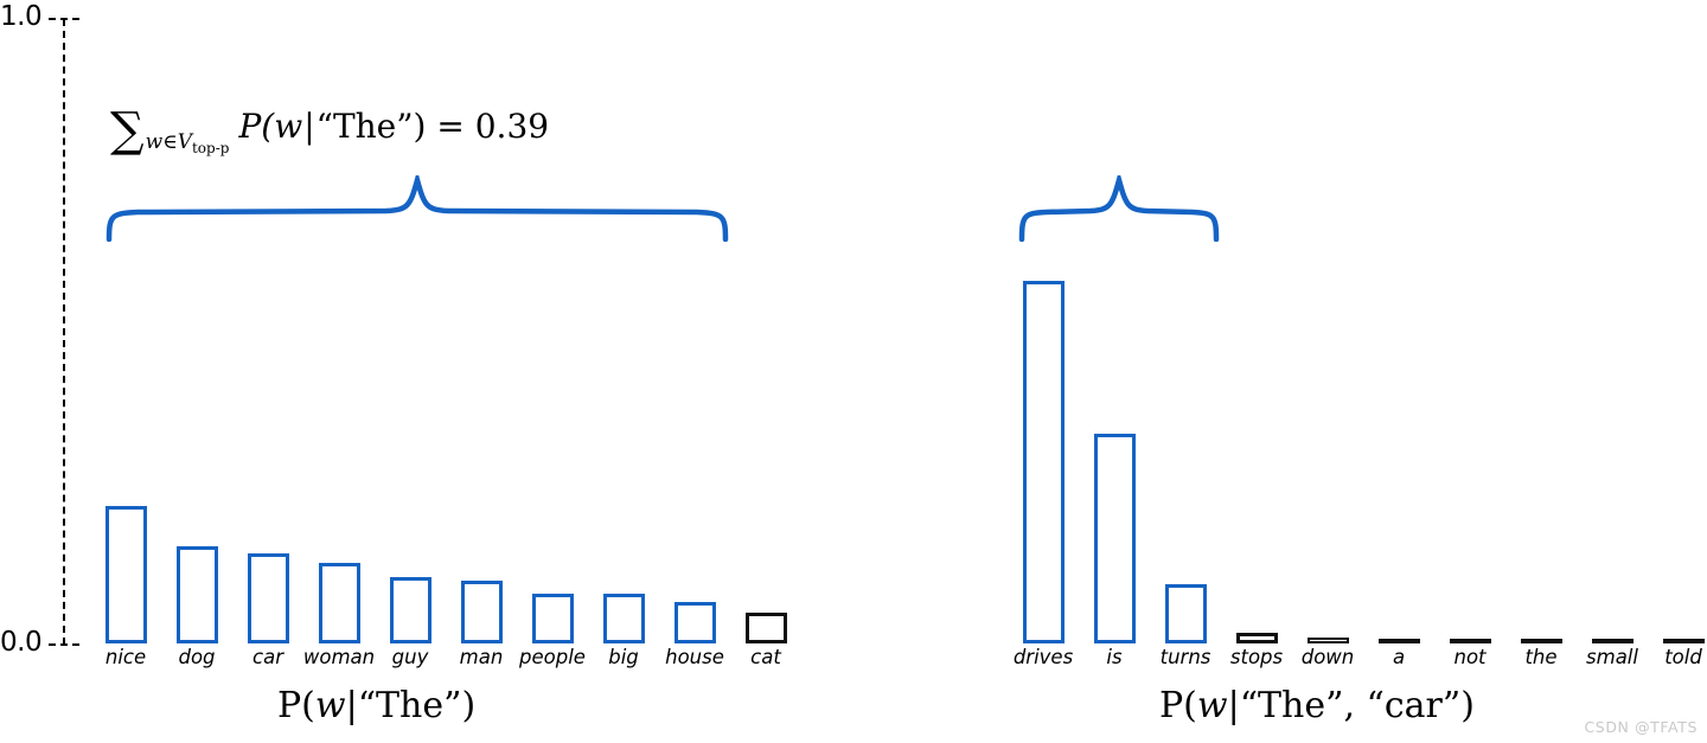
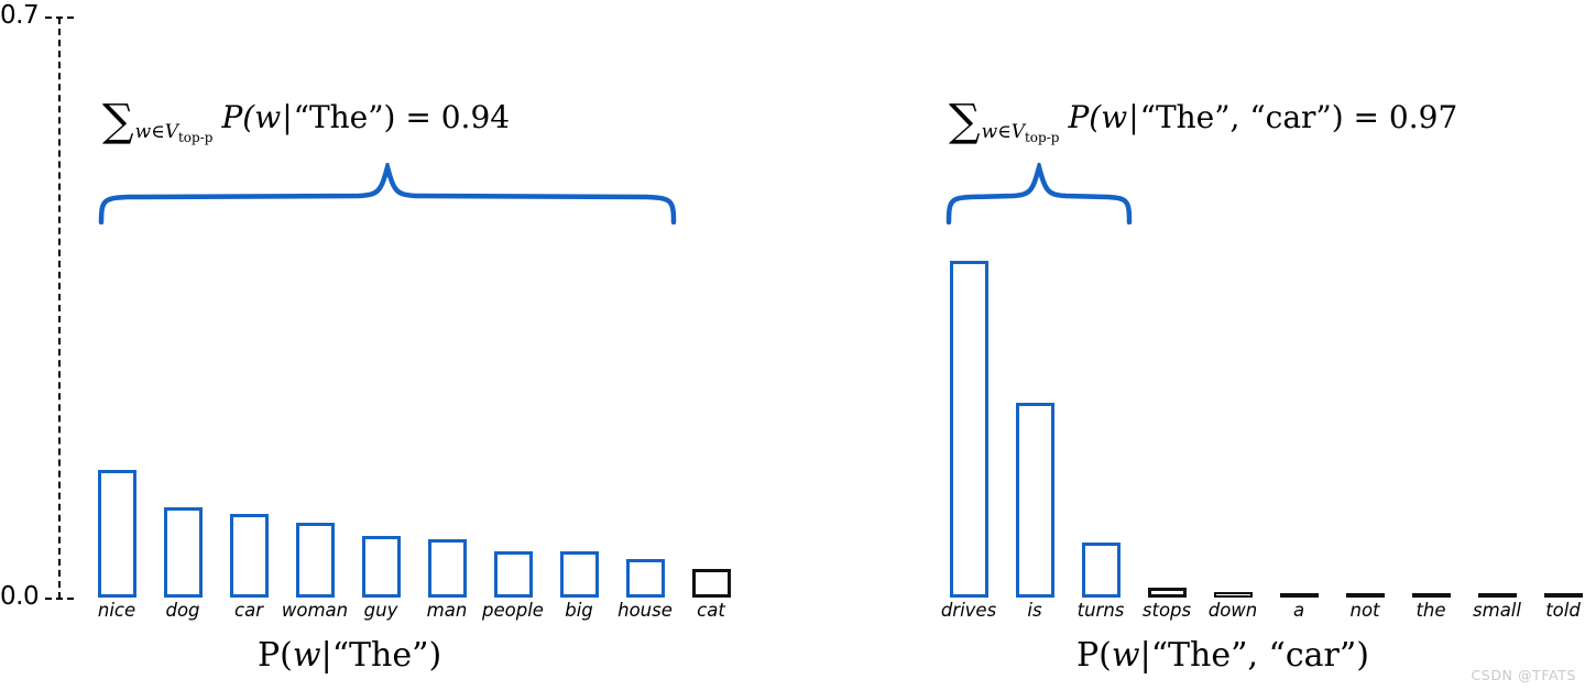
- 1.0
+ 0.7
  0.0
- ∑w∈Vtop-pP(w|“The”) = 0.39
+ ∑w∈Vtop-pP(w|“The”) = 0.94
  nice
  dog
  car
  woman
  guy
  man
  people
  big
  house
  cat
  P(w|“The”)
+ ∑w∈Vtop-pP(w|“The”, “car”) = 0.97
  drives
  is
  turns
  stops
  down
  a
  not
  the
  small
  told
  P(w|“The”, “car”)
  CSDN @TFATS
